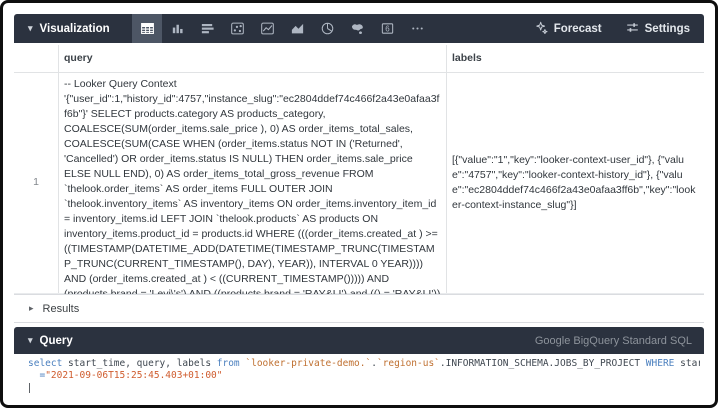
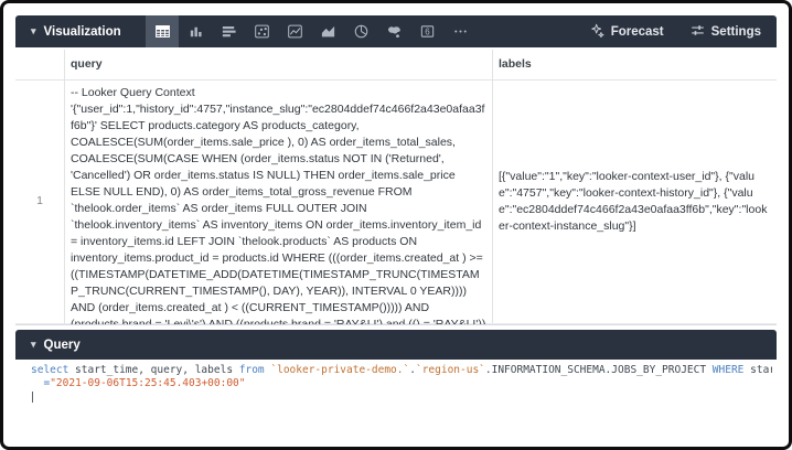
  ▾
  Visualization
  6
  Forecast
  Settings
  query
  labels
  1
  -- Looker Query Context '{"user_id":1,"history_id":4757,"instance_slug":"ec2804ddef74c466f2a43e0afaa3ff6b"}' SELECT products.category AS products_category, COALESCE(SUM(order_items.sale_price ), 0) AS order_items_total_sales, COALESCE(SUM(CASE WHEN (order_items.status NOT IN ('Returned', 'Cancelled') OR order_items.status IS NULL) THEN order_items.sale_price ELSE NULL END), 0) AS order_items_total_gross_revenue FROM `thelook.order_items` AS order_items FULL OUTER JOIN `thelook.inventory_items` AS inventory_items ON order_items.inventory_item_id = inventory_items.id LEFT JOIN `thelook.products` AS products ON inventory_items.product_id = products.id WHERE (((order_items.created_at ) >= ((TIMESTAMP(DATETIME_ADD(DATETIME(TIMESTAMP_TRUNC(TIMESTAMP_TRUNC(CURRENT_TIMESTAMP(), DAY), YEAR)), INTERVAL 0 YEAR)))) AND (order_items.created_at ) < ((CURRENT_TIMESTAMP())))) AND (products.brand = 'Levi\'s') AND ((products.brand = 'RAY&LI') and (() = 'RAY&LI'))
  [{"value":"1","key":"looker-context-user_id"}, {"value":"4757","key":"looker-context-history_id"}, {"value":"ec2804ddef74c466f2a43e0afaa3ff6b","key":"looker-context-instance_slug"}]
- ▸
- Results
  ▾
  Query
- Google BigQuery Standard SQL
  select start_time, query, labels from `looker-private-demo.`.`region-us`.INFORMATION_SCHEMA.JOBS_BY_PROJECT WHERE sta
- ="2021-09-06T15:25:45.403+01:00"
+ ="2021-09-06T15:25:45.403+00:00"
